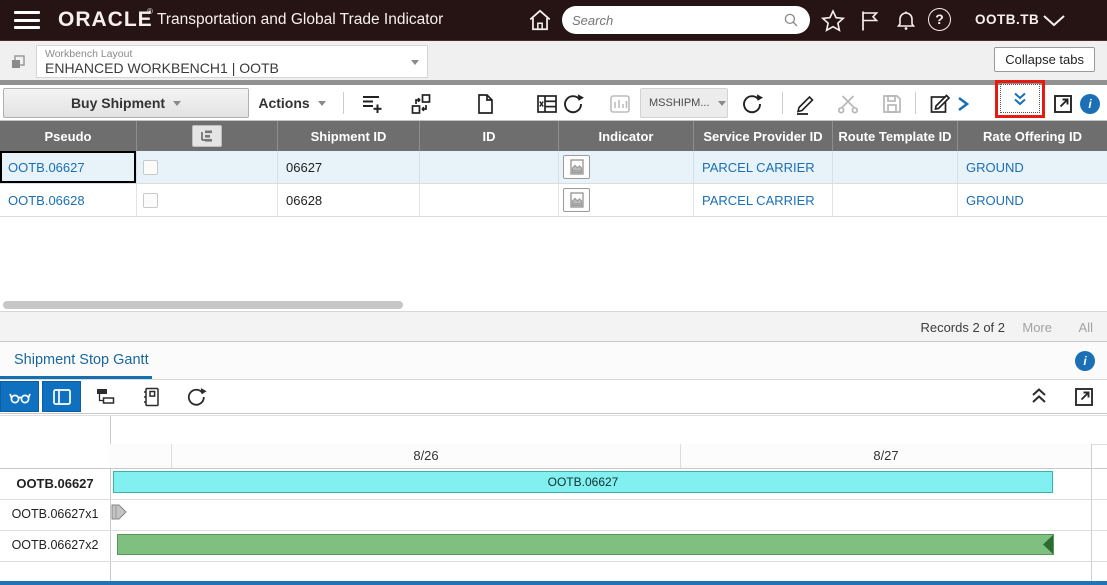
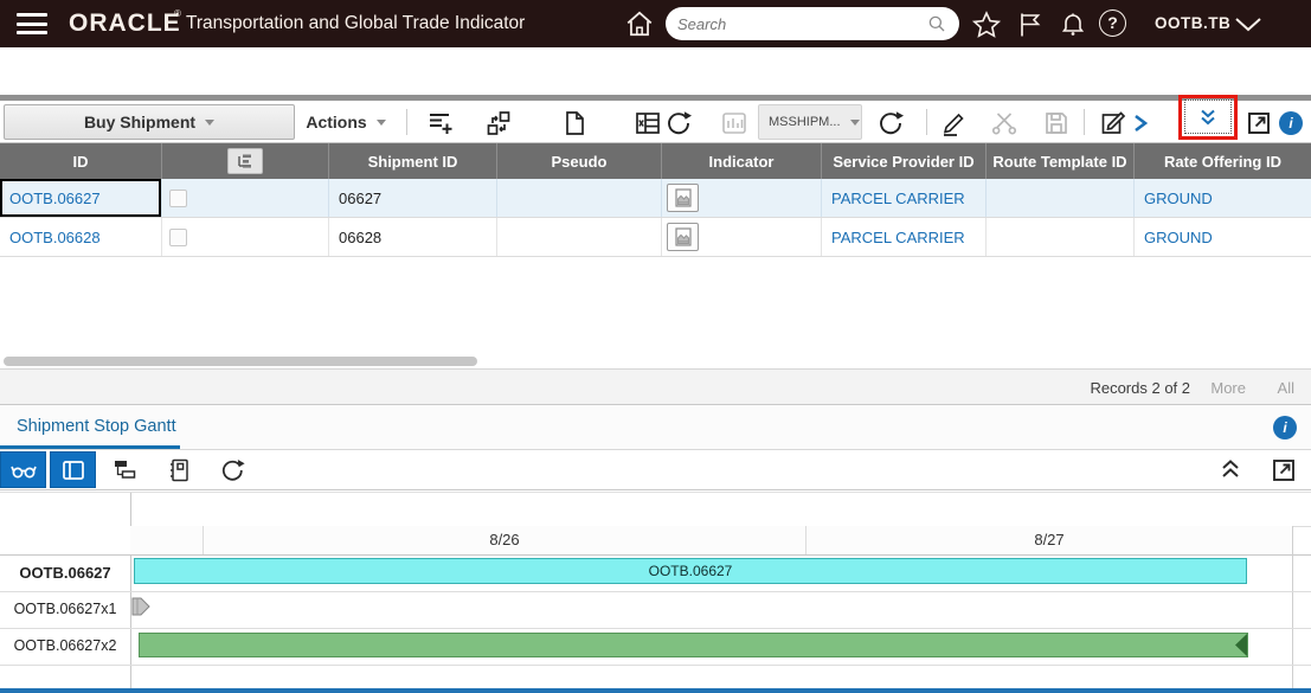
  ORACLE
  ®
  Transportation and Global Trade Indicator
  Search
  ?
  OOTB.TB
- Workbench Layout
- ENHANCED WORKBENCH1 | OOTB
- Collapse tabs
  Buy Shipment
  Actions
  MSSHIPM...
  i
- Pseudo
+ ID
  Shipment ID
- ID
+ Pseudo
  Indicator
  Service Provider ID
  Route Template ID
  Rate Offering ID
  OOTB.06627
  06627
  PARCEL CARRIER
  GROUND
  OOTB.06628
  06628
  PARCEL CARRIER
  GROUND
  Records 2 of 2
  More
  All
  Shipment Stop Gantt
  i
  8/26
  8/27
  OOTB.06627
  OOTB.06627x1
  OOTB.06627x2
  OOTB.06627
